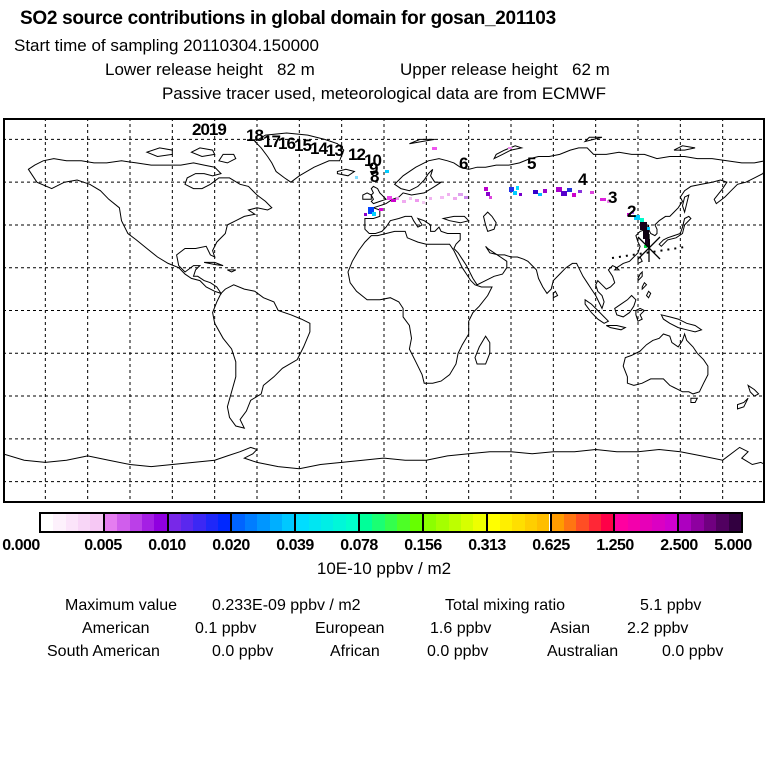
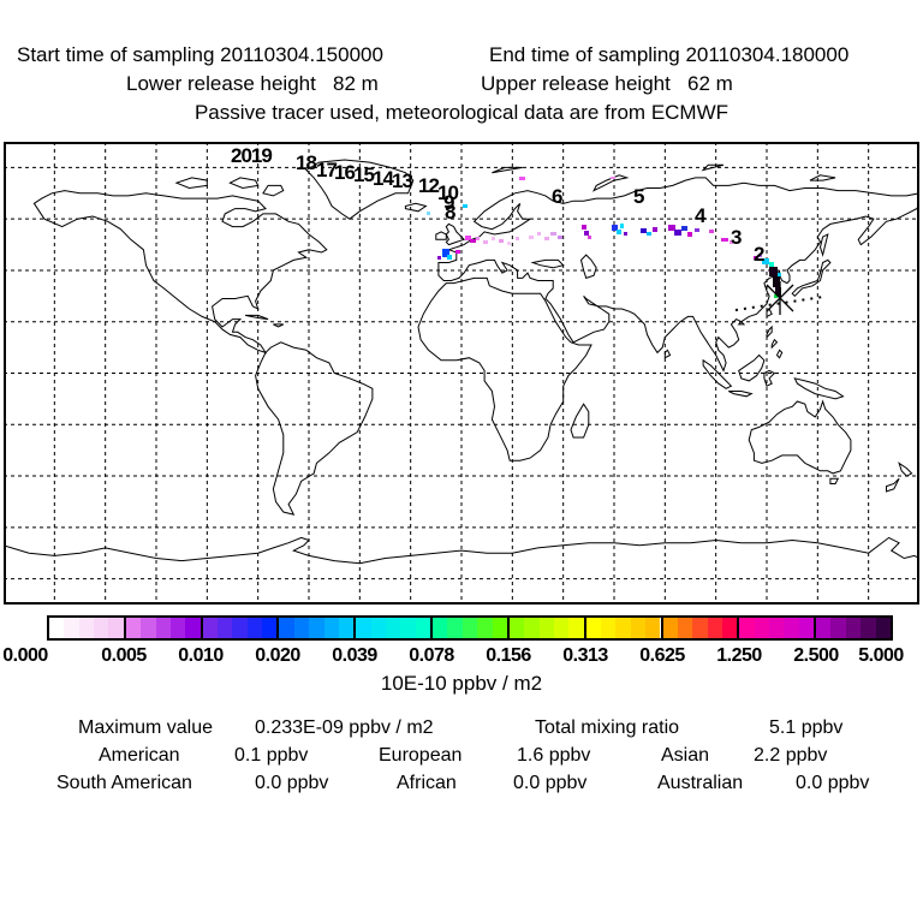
- SO2 source contributions in global domain for gosan_201103
  Start time of sampling 20110304.150000
+ End time of sampling 20110304.180000
  Lower release height 82 m
  Upper release height 62 m
  Passive tracer used, meteorological data are from ECMWF
  2019
  18
  17
  16
  15
  14
  13
  12
  10
  9
  8
  6
  5
  4
  3
  2
  0.000
  0.005
  0.010
  0.020
  0.039
  0.078
  0.156
  0.313
  0.625
  1.250
  2.500
  5.000
  10E-10 ppbv / m2
  Maximum value
  0.233E-09 ppbv / m2
  Total mixing ratio
  5.1 ppbv
  American
  0.1 ppbv
  European
  1.6 ppbv
  Asian
  2.2 ppbv
  South American
  0.0 ppbv
  African
  0.0 ppbv
  Australian
  0.0 ppbv
